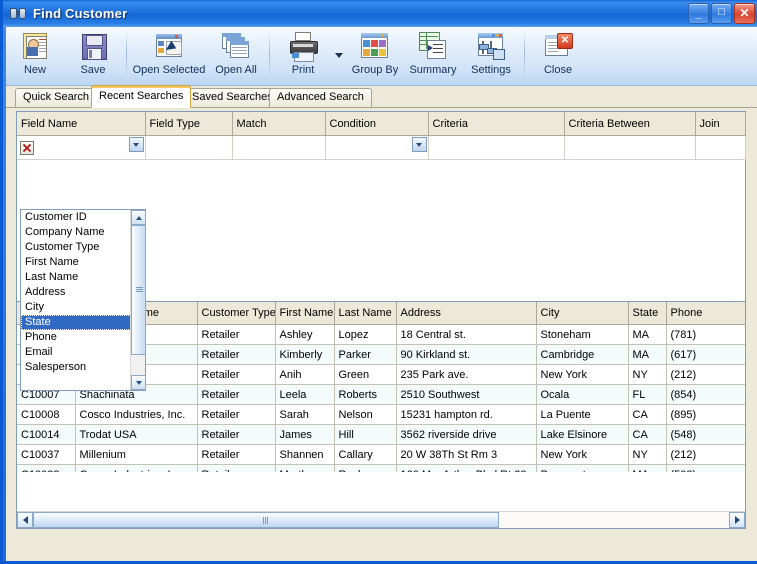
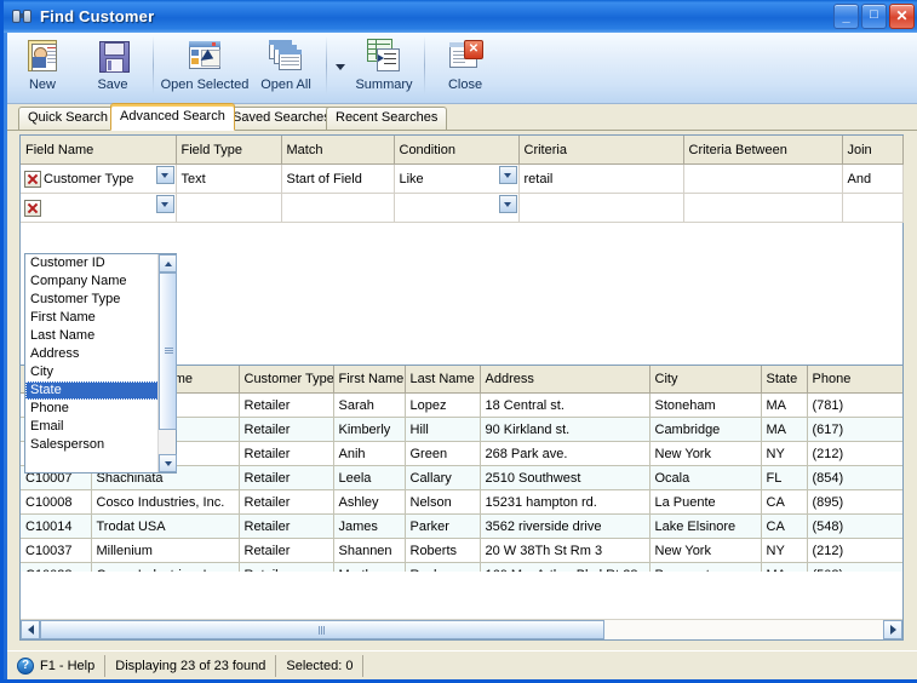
  Find Customer
  _
  □
  ✕
  New
  Save
  Open Selected
  Open All
- Print
- Group By
  Summary
- Settings
  ✕
  Close
  Quick Search
- Recent Searches
+ Advanced Search
  Saved Searche
- Advanced Search
+ Recent Searches
  Field Name	Field Type	Match	Condition	Criteria	Criteria Between	Join
+ Customer Type	Text	Start of Field	Like	retail		And
  	me	Customer Type	First Name	Last Name	Address	City	State	Phone
- 		Retailer	Ashley	Lopez	18 Central st.	Stoneham	MA	(781)
+ 		Retailer	Sarah	Lopez	18 Central st.	Stoneham	MA	(781)
- 		Retailer	Kimberly	Parker	90 Kirkland st.	Cambridge	MA	(617)
+ 		Retailer	Kimberly	Hill	90 Kirkland st.	Cambridge	MA	(617)
- 		Retailer	Anih	Green	235 Park ave.	New York	NY	(212)
+ 		Retailer	Anih	Green	268 Park ave.	New York	NY	(212)
- C10007	Shachinata	Retailer	Leela	Roberts	2510 Southwest	Ocala	FL	(854)
+ C10007	Shachinata	Retailer	Leela	Callary	2510 Southwest	Ocala	FL	(854)
- C10008	Cosco Industries, Inc.	Retailer	Sarah	Nelson	15231 hampton rd.	La Puente	CA	(895)
+ C10008	Cosco Industries, Inc.	Retailer	Ashley	Nelson	15231 hampton rd.	La Puente	CA	(895)
- C10014	Trodat USA	Retailer	James	Hill	3562 riverside drive	Lake Elsinore	CA	(548)
+ C10014	Trodat USA	Retailer	James	Parker	3562 riverside drive	Lake Elsinore	CA	(548)
- C10037	Millenium	Retailer	Shannen	Callary	20 W 38Th St Rm 3	New York	NY	(212)
+ C10037	Millenium	Retailer	Shannen	Roberts	20 W 38Th St Rm 3	New York	NY	(212)
  Customer ID
  Company Name
  Customer Type
  First Name
  Last Name
  Address
  City
  State
  Phone
  Email
  Salesperson
+ ?
+ F1 - Help
+ Displaying 23 of 23 found
+ Selected: 0
